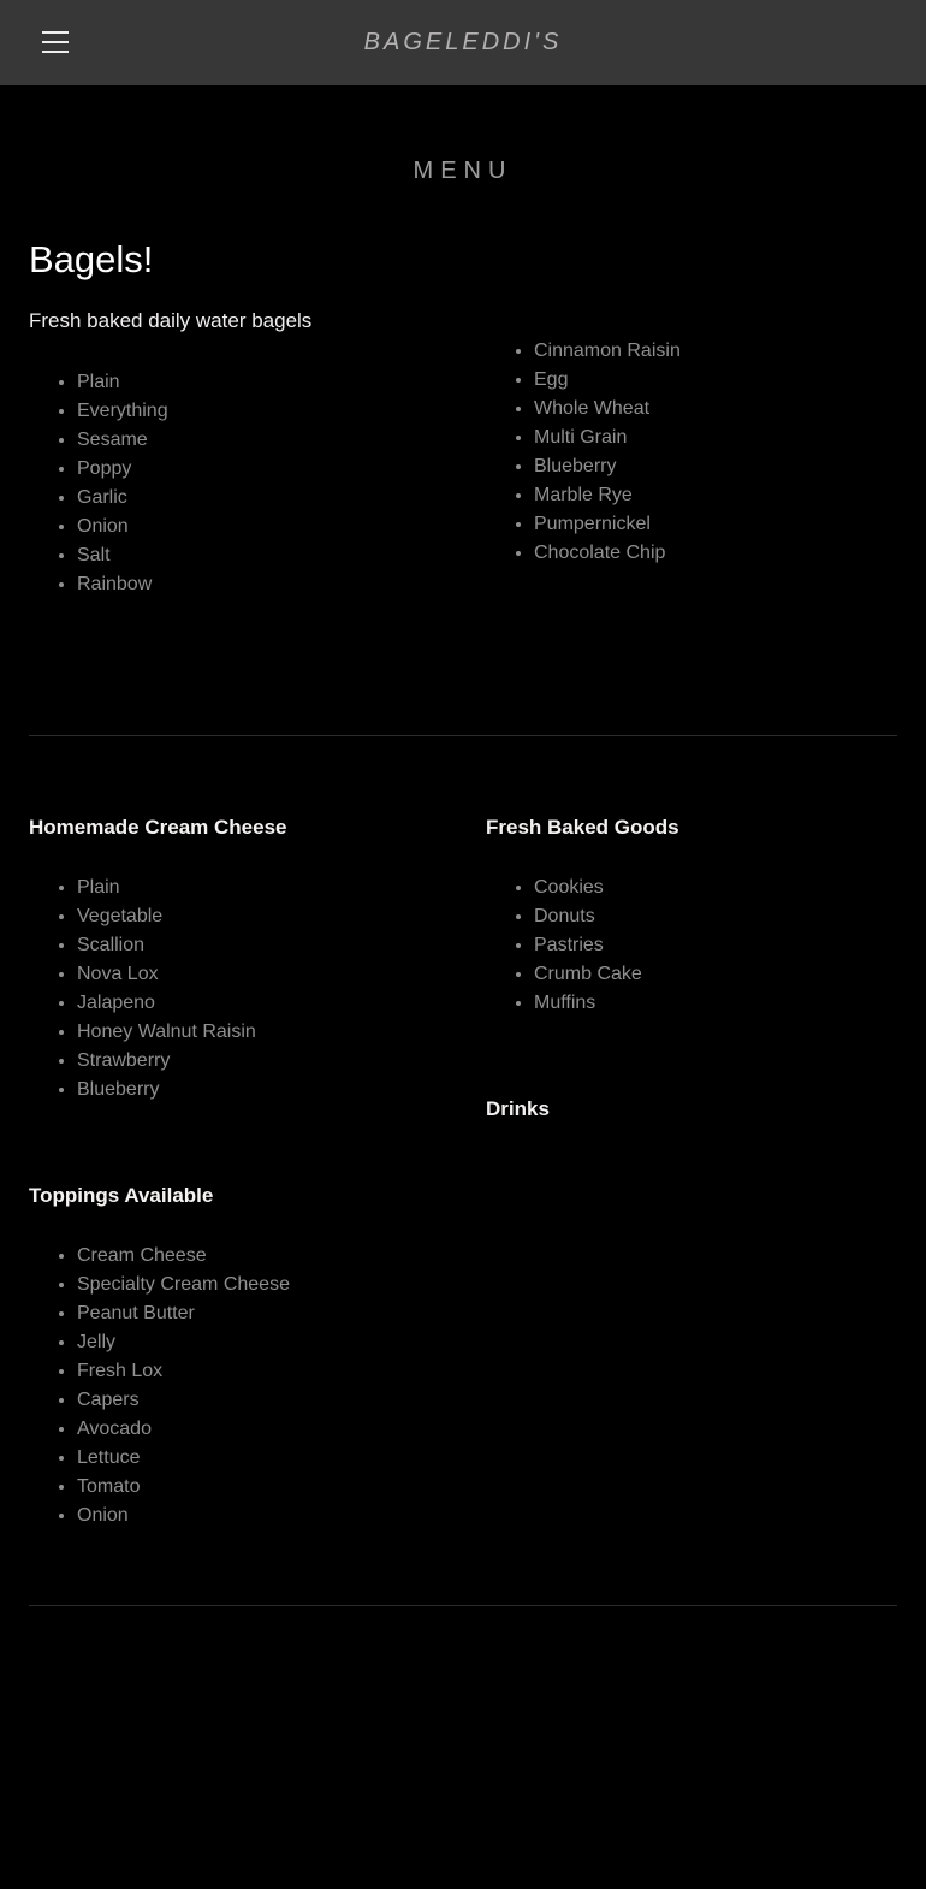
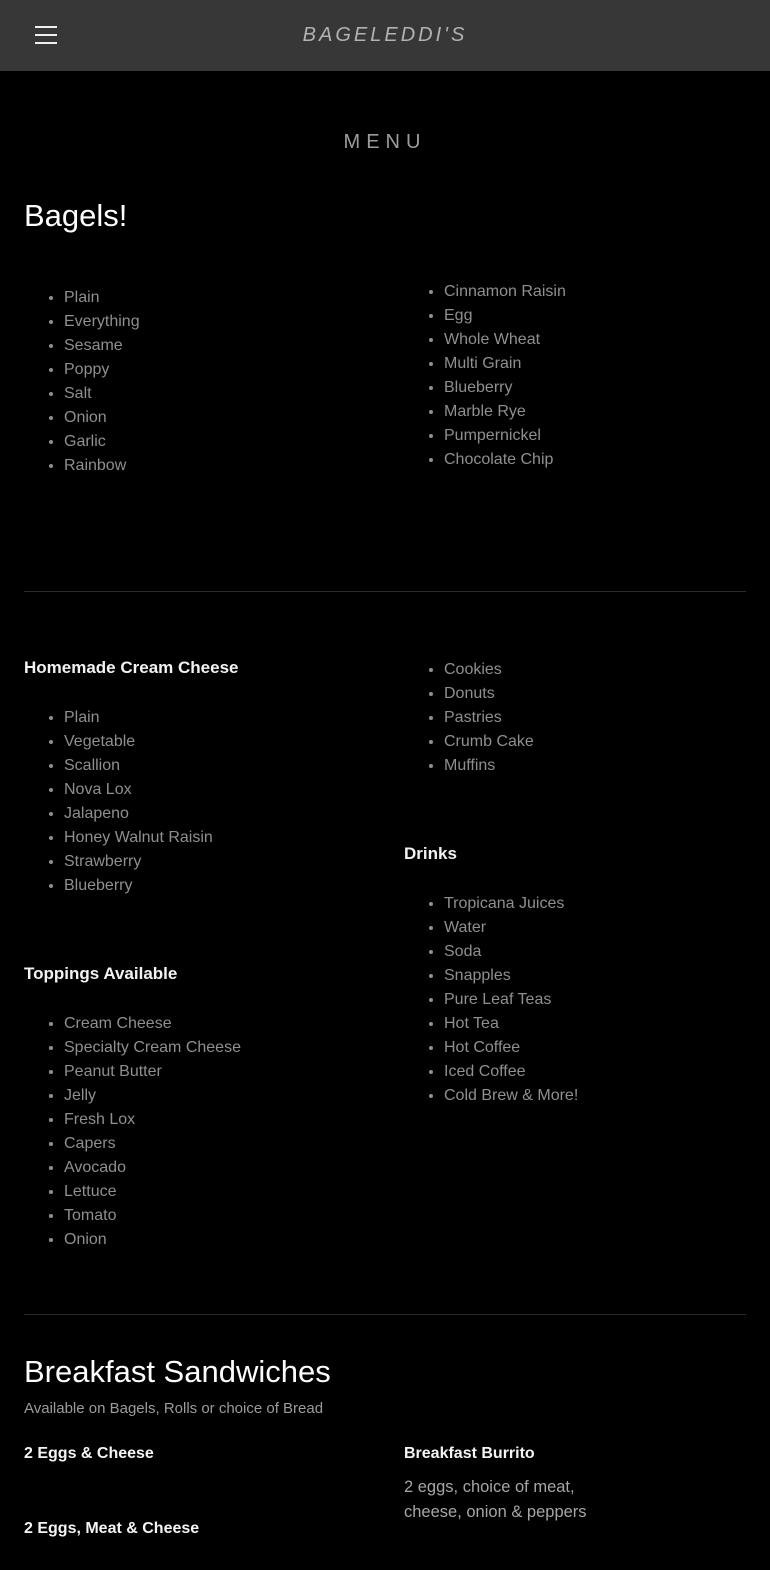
  BAGELEDDI'S
  MENU
  Bagels!
- Fresh baked daily water bagels
  Plain
  Everything
  Sesame
  Poppy
- Garlic
+ Salt
  Onion
- Salt
+ Garlic
  Rainbow
  Cinnamon Raisin
  Egg
  Whole Wheat
  Multi Grain
  Blueberry
  Marble Rye
  Pumpernickel
  Chocolate Chip
  Homemade Cream Cheese
  Plain
  Vegetable
  Scallion
  Nova Lox
  Jalapeno
  Honey Walnut Raisin
  Strawberry
  Blueberry
  Toppings Available
  Cream Cheese
  Specialty Cream Cheese
  Peanut Butter
  Jelly
  Fresh Lox
  Capers
  Avocado
  Lettuce
  Tomato
  Onion
- Fresh Baked Goods
  Cookies
  Donuts
  Pastries
  Crumb Cake
  Muffins
  Drinks
+ Tropicana Juices
+ Water
+ Soda
+ Snapples
+ Pure Leaf Teas
+ Hot Tea
+ Hot Coffee
+ Iced Coffee
+ Cold Brew & More!
+ Breakfast Sandwiches
+ Available on Bagels, Rolls or choice of Bread
+ 2 Eggs & Cheese
+ 2 Eggs, Meat & Cheese
+ Breakfast Burrito
+ 2 eggs, choice of meat, cheese, onion & peppers
